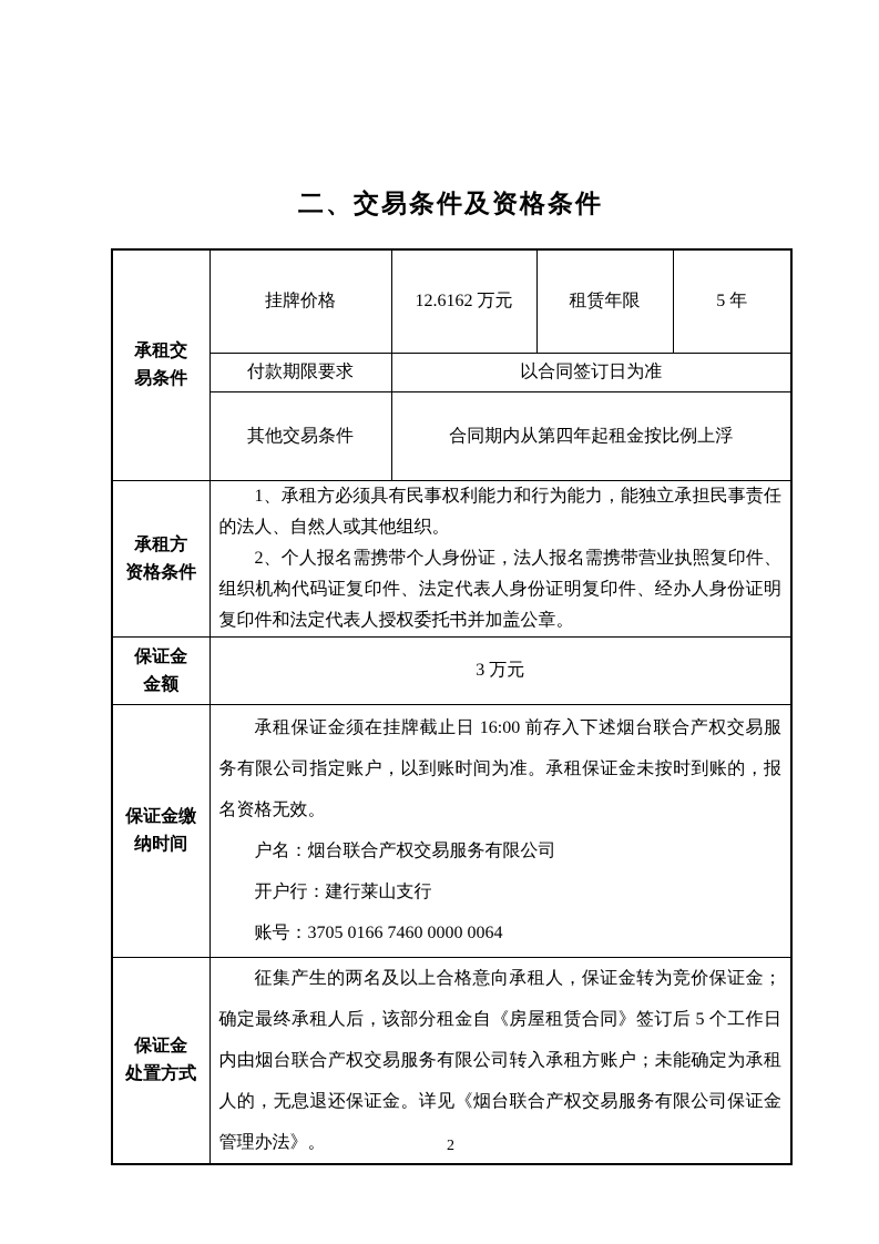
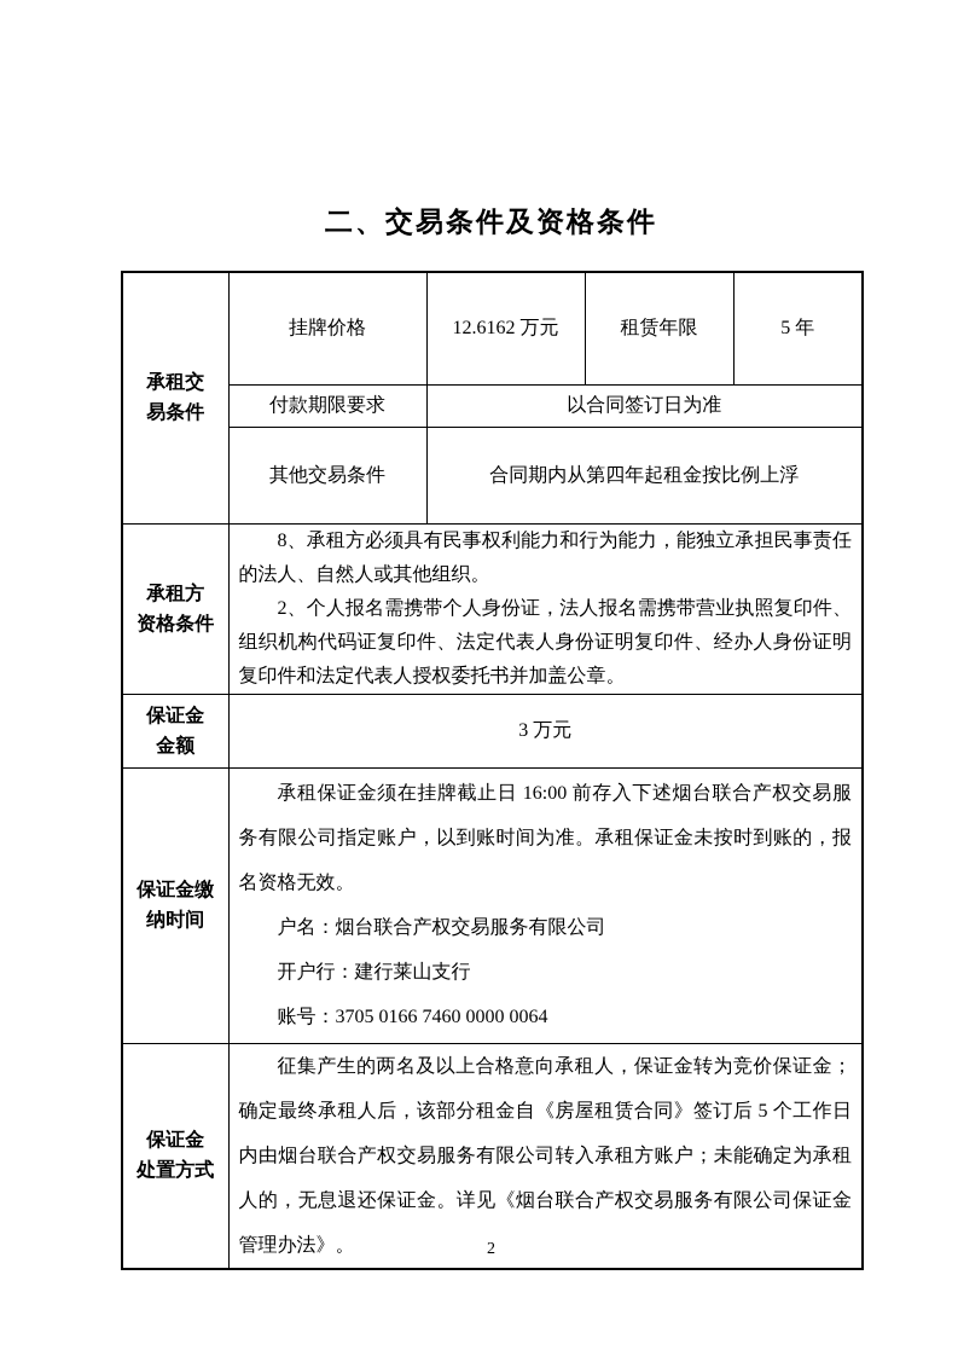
  二、交易条件及资格条件
  承租交 易条件	挂牌价格	12.6162 万元	租赁年限	5 年
  付款期限要求	以合同签订日为准
  其他交易条件	合同期内从第四年起租金按比例上浮
- 承租方 资格条件	1、承租方必须具有民事权利能力和行为能力，能独立承担民事责任的法人、自然人或其他组织。 2、个人报名需携带个人身份证，法人报名需携带营业执照复印件、组织机构代码证复印件、法定代表人身份证明复印件、经办人身份证明复印件和法定代表人授权委托书并加盖公章。
+ 承租方 资格条件	8、承租方必须具有民事权利能力和行为能力，能独立承担民事责任的法人、自然人或其他组织。 2、个人报名需携带个人身份证，法人报名需携带营业执照复印件、组织机构代码证复印件、法定代表人身份证明复印件、经办人身份证明复印件和法定代表人授权委托书并加盖公章。
  保证金 金额	3 万元
  保证金缴 纳时间	承租保证金须在挂牌截止日 16:00 前存入下述烟台联合产权交易服务有限公司指定账户，以到账时间为准。承租保证金未按时到账的，报名资格无效。 户名：烟台联合产权交易服务有限公司 开户行：建行莱山支行 账号：3705 0166 7460 0000 0064
  保证金 处置方式	征集产生的两名及以上合格意向承租人，保证金转为竞价保证金；确定最终承租人后，该部分租金自《房屋租赁合同》签订后 5 个工作日内由烟台联合产权交易服务有限公司转入承租方账户；未能确定为承租人的，无息退还保证金。详见《烟台联合产权交易服务有限公司保证金管理办法》。
  2
